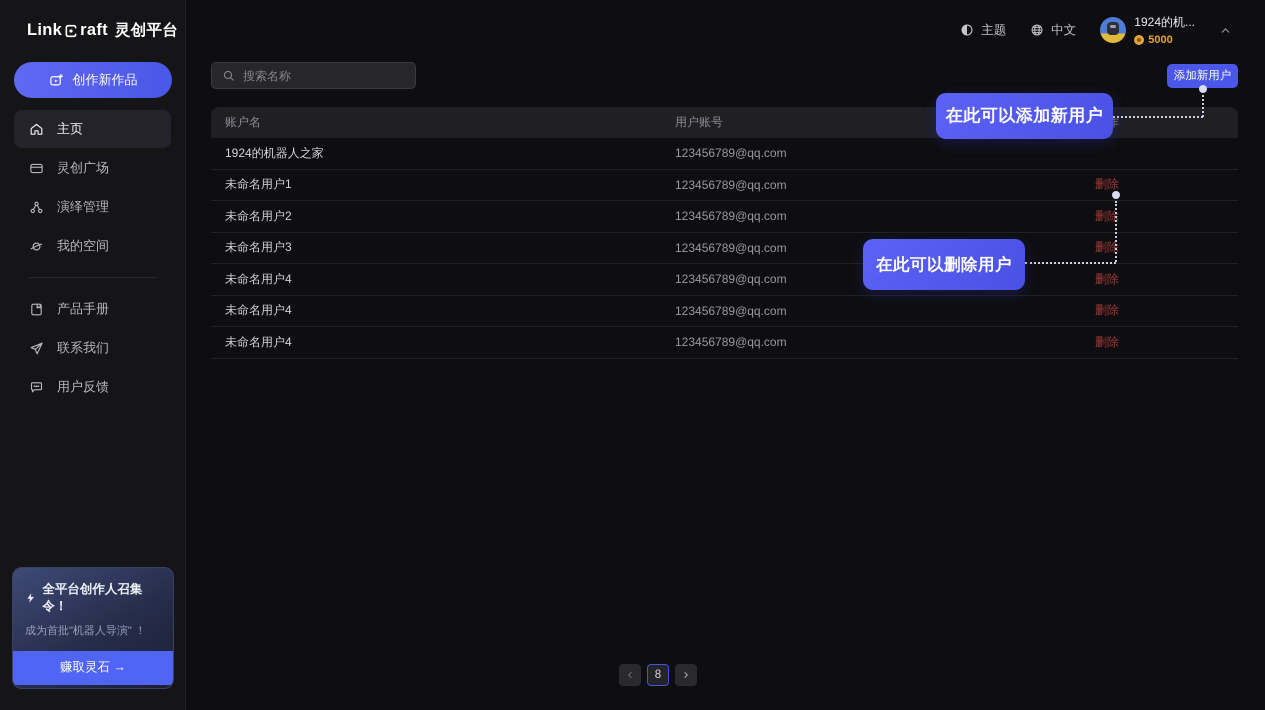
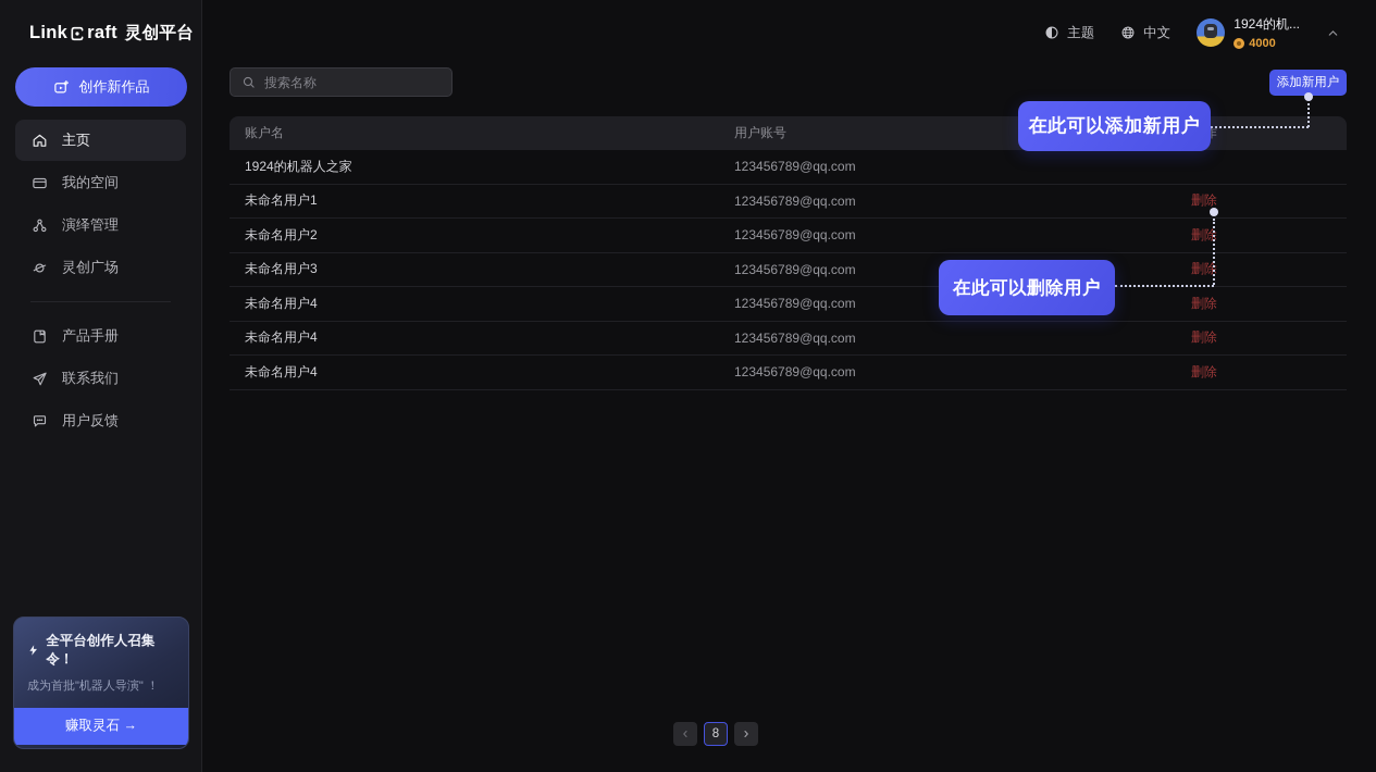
  Link
  raft
  灵创平台
  创作新作品
  主页
- 灵创广场
+ 我的空间
  演绎管理
- 我的空间
+ 灵创广场
  产品手册
  联系我们
  用户反馈
  全平台创作人召集令！
  成为首批"机器人导演" ！
  赚取灵石 →
  主题
  中文
  1924的机...
- 5000
+ 4000
  搜索名称
  添加新用户
  账户名
  用户账号
  1924的机器人之家
  123456789@qq.com
  未命名用户1
  123456789@qq.com
  删除
  未命名用户2
  123456789@qq.com
  删除
  未命名用户3
  123456789@qq.com
  删除
  未命名用户4
  123456789@qq.com
  删除
  未命名用户4
  123456789@qq.com
  删除
  未命名用户4
  123456789@qq.com
  删除
  8
  在此可以添加新用户
  在此可以删除用户
